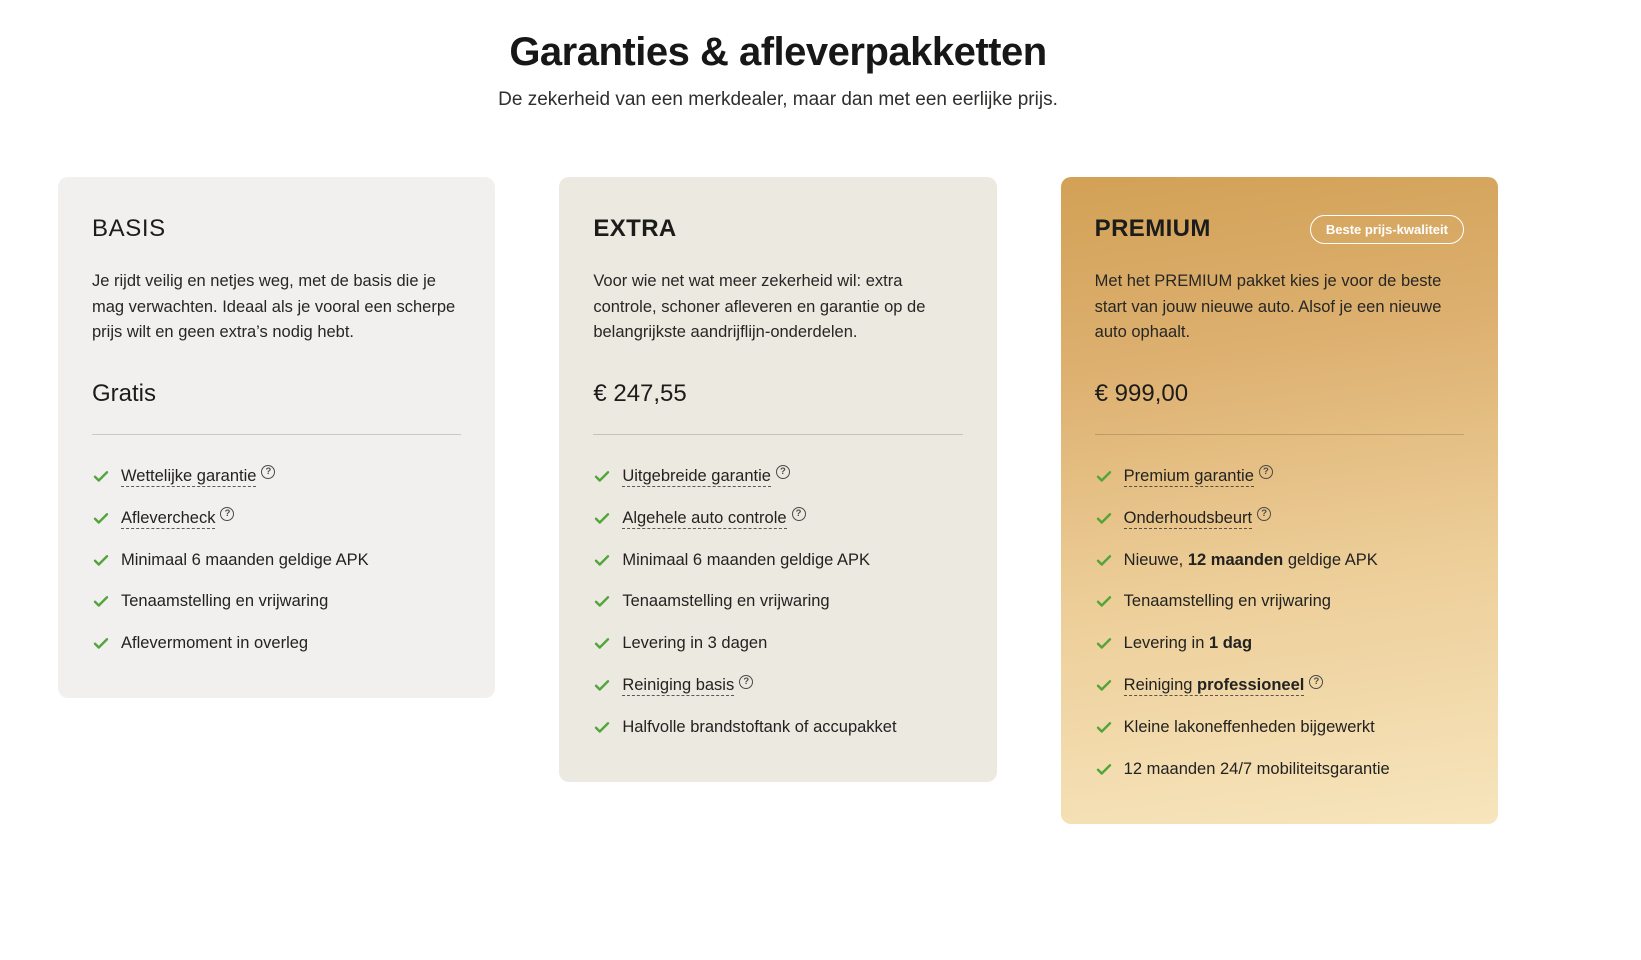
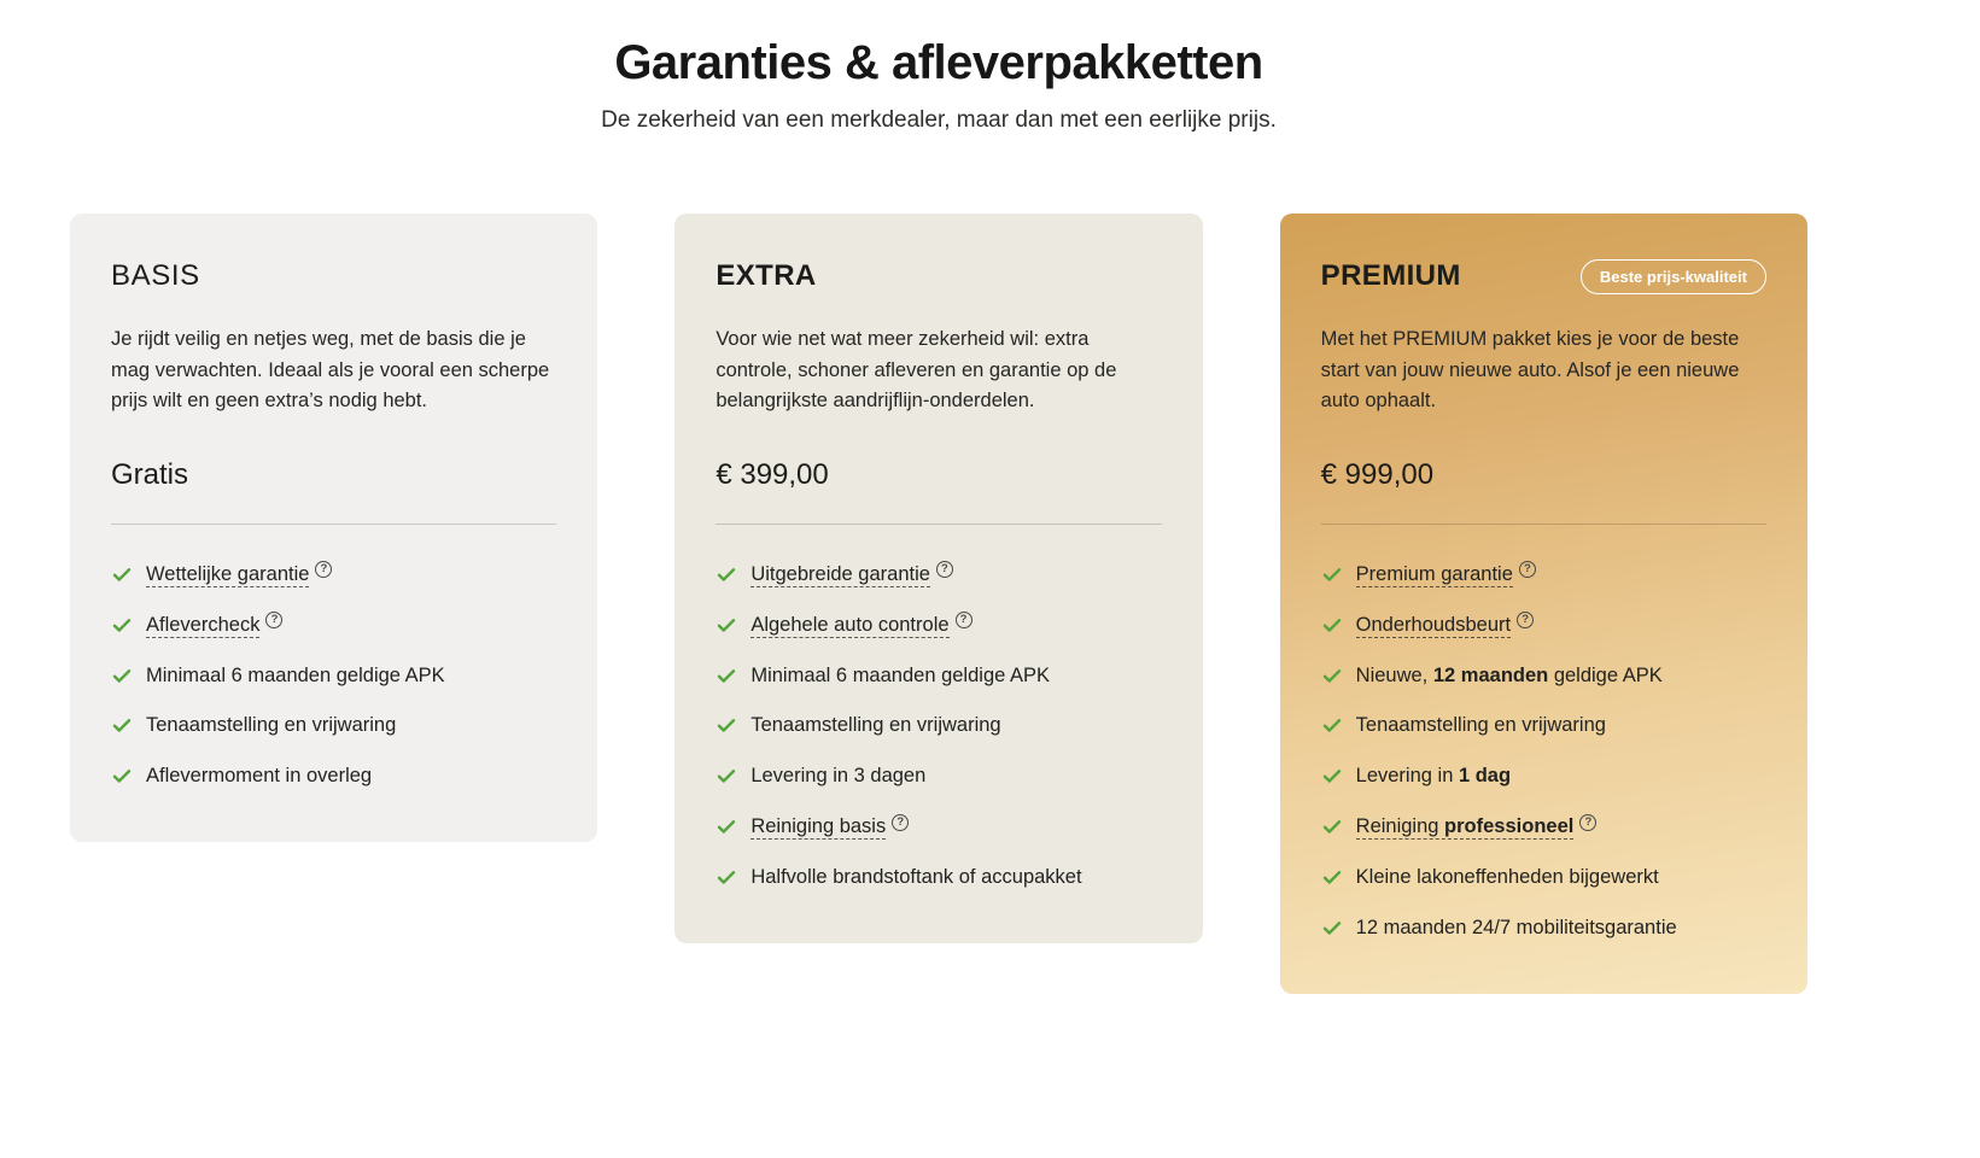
  Garanties & afleverpakketten
  De zekerheid van een merkdealer, maar dan met een eerlijke prijs.
  BASIS
  Je rijdt veilig en netjes weg, met de basis die je mag verwachten. Ideaal als je vooral een scherpe prijs wilt en geen extra’s nodig hebt.
  Gratis
  Wettelijke garantie ?
  Aflevercheck ?
  Minimaal 6 maanden geldige APK
  Tenaamstelling en vrijwaring
  Aflevermoment in overleg
  EXTRA
  Voor wie net wat meer zekerheid wil: extra controle, schoner afleveren en garantie op de belangrijkste aandrijflijn-onderdelen.
- € 247,55
+ € 399,00
  Uitgebreide garantie ?
  Algehele auto controle ?
  Minimaal 6 maanden geldige APK
  Tenaamstelling en vrijwaring
  Levering in 3 dagen
  Reiniging basis ?
  Halfvolle brandstoftank of accupakket
  PREMIUM
  Beste prijs-kwaliteit
  Met het PREMIUM pakket kies je voor de beste start van jouw nieuwe auto. Alsof je een nieuwe auto ophaalt.
  € 999,00
  Premium garantie ?
  Onderhoudsbeurt ?
  Nieuwe, 12 maanden geldige APK
  Tenaamstelling en vrijwaring
  Levering in 1 dag
  Reiniging professioneel ?
  Kleine lakoneffenheden bijgewerkt
  12 maanden 24/7 mobiliteitsgarantie
